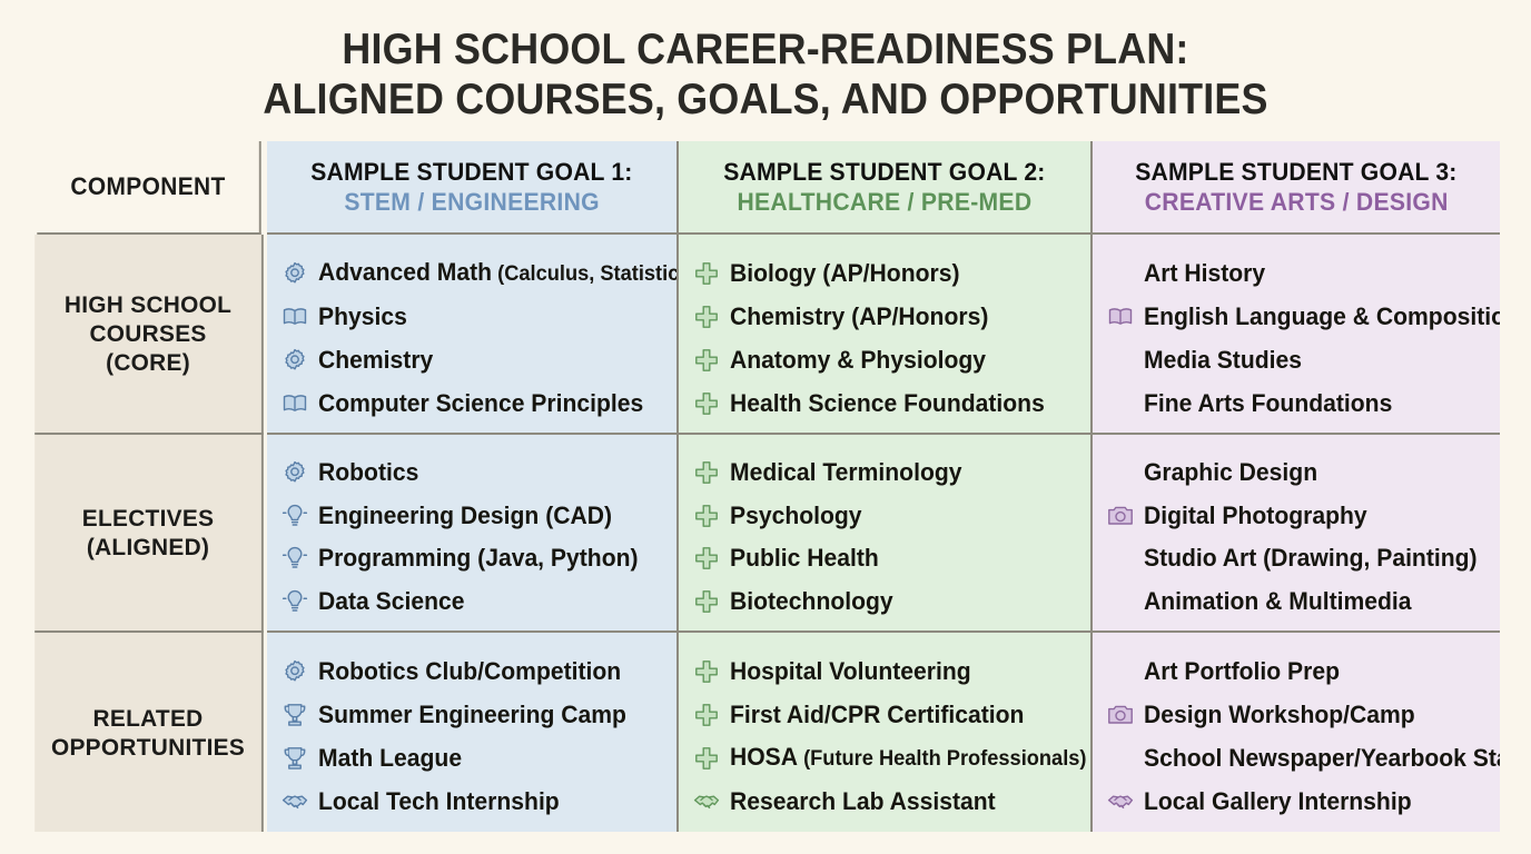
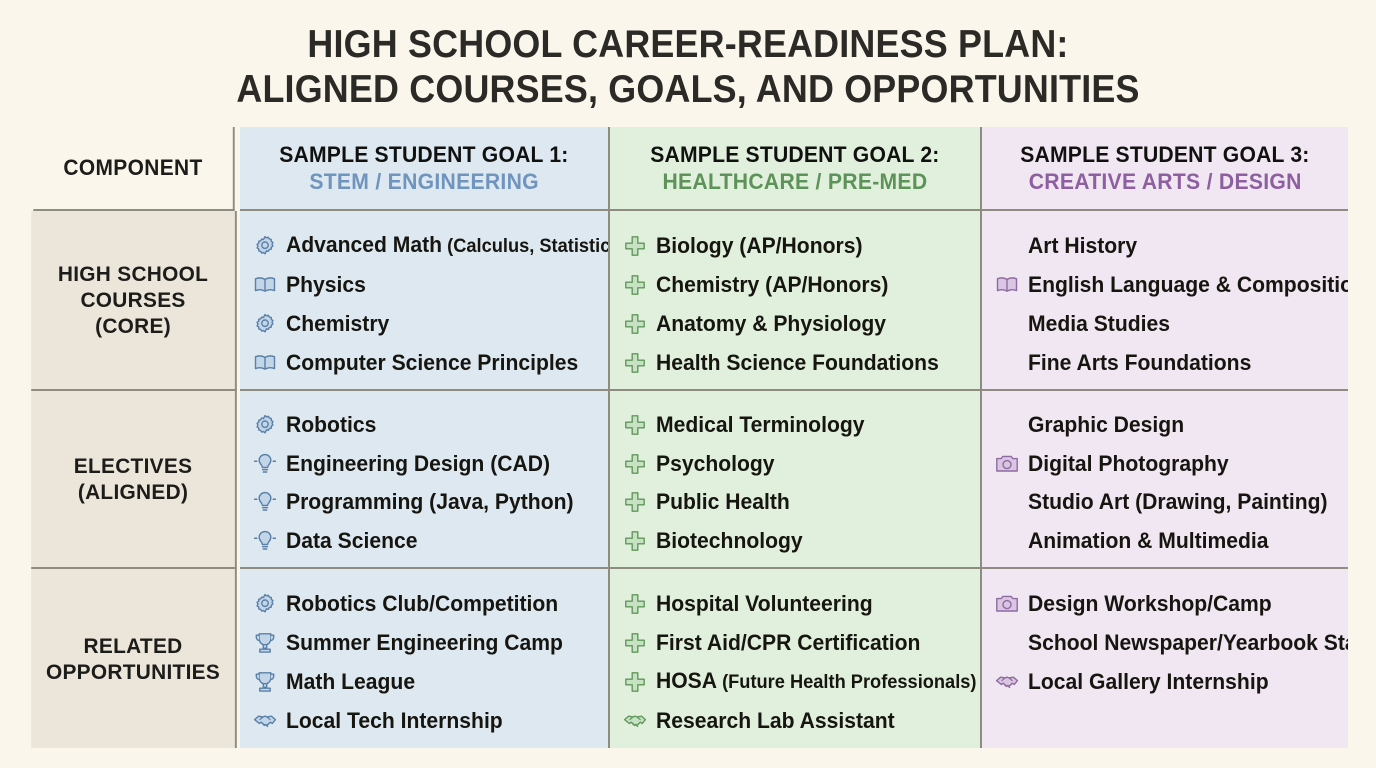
  HIGH SCHOOL CAREER-READINESS PLAN:
  ALIGNED COURSES, GOALS, AND OPPORTUNITIES
  COMPONENT
  SAMPLE STUDENT GOAL 1:
  STEM / ENGINEERING
  SAMPLE STUDENT GOAL 2:
  HEALTHCARE / PRE-MED
  SAMPLE STUDENT GOAL 3:
  CREATIVE ARTS / DESIGN
  HIGH SCHOOL
  COURSES
  (CORE)
  Advanced Math (Calculus, Statistic
  Physics
  Chemistry
  Computer Science Principles
  Biology (AP/Honors)
  Chemistry (AP/Honors)
  Anatomy & Physiology
  Health Science Foundations
  Art History
  English Language & Compositio
  Media Studies
  Fine Arts Foundations
  ELECTIVES
  (ALIGNED)
  Robotics
  Engineering Design (CAD)
  Programming (Java, Python)
  Data Science
  Medical Terminology
  Psychology
  Public Health
  Biotechnology
  Graphic Design
  Digital Photography
  Studio Art (Drawing, Painting)
  Animation & Multimedia
  RELATED
  OPPORTUNITIES
  Robotics Club/Competition
  Summer Engineering Camp
  Math League
  Local Tech Internship
  Hospital Volunteering
  First Aid/CPR Certification
  HOSA (Future Health Professionals)
  Research Lab Assistant
- Art Portfolio Prep
  Design Workshop/Camp
  School Newspaper/Yearbook St
  Local Gallery Internship
